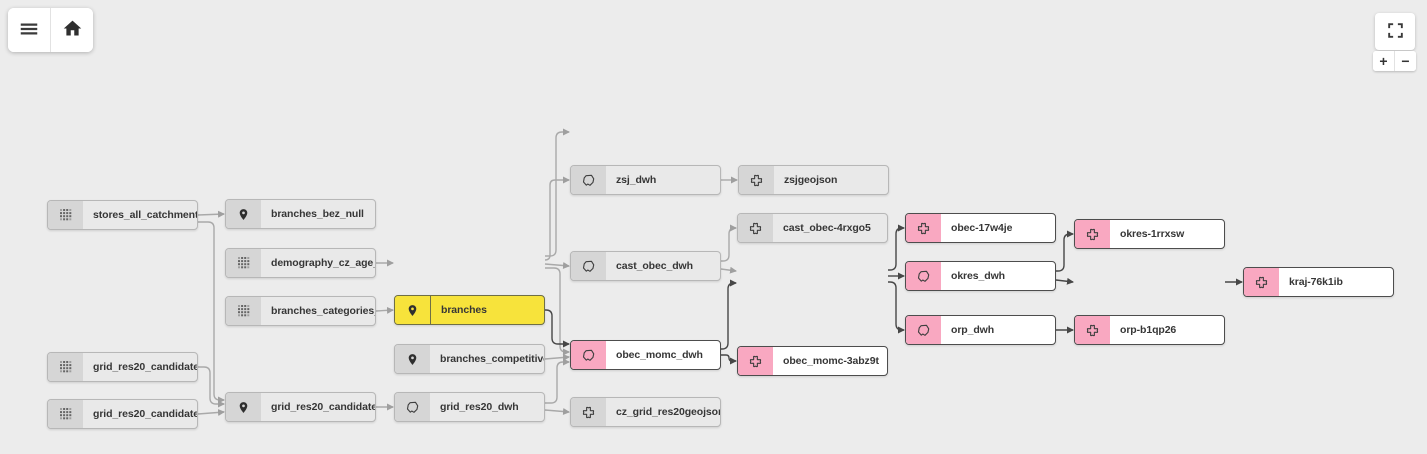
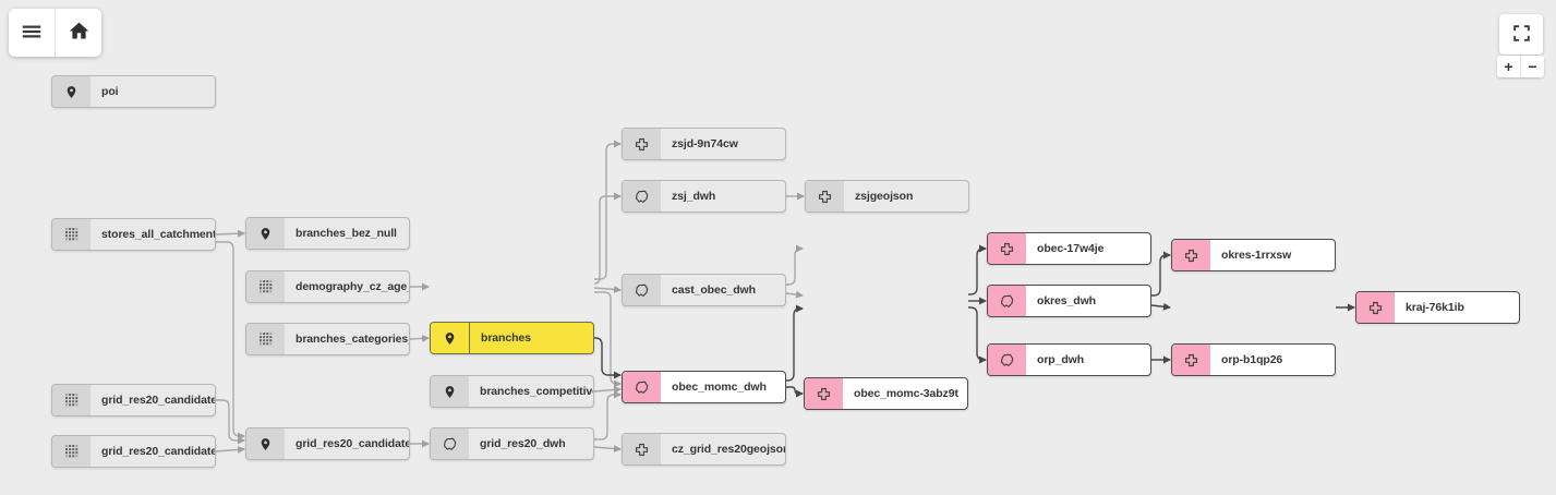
  +
  −
+ poi
+ zsjd-9n74cw
  zsj_dwh
  zsjgeojson
  stores_all_catchment
  branches_bez_null
  demography_cz_age
- cast_obec-4rxgo5
  obec-17w4je
  okres-1rrxsw
  cast_obec_dwh
  okres_dwh
  kraj-76k1ib
  branches_categories
  branches
  orp_dwh
  orp-b1qp26
  branches_competitiv
  obec_momc_dwh
  obec_momc-3abz9t
  grid_res20_candidate
  grid_res20_candidate
  grid_res20_candidate
  grid_res20_dwh
  cz_grid_res20geojso
